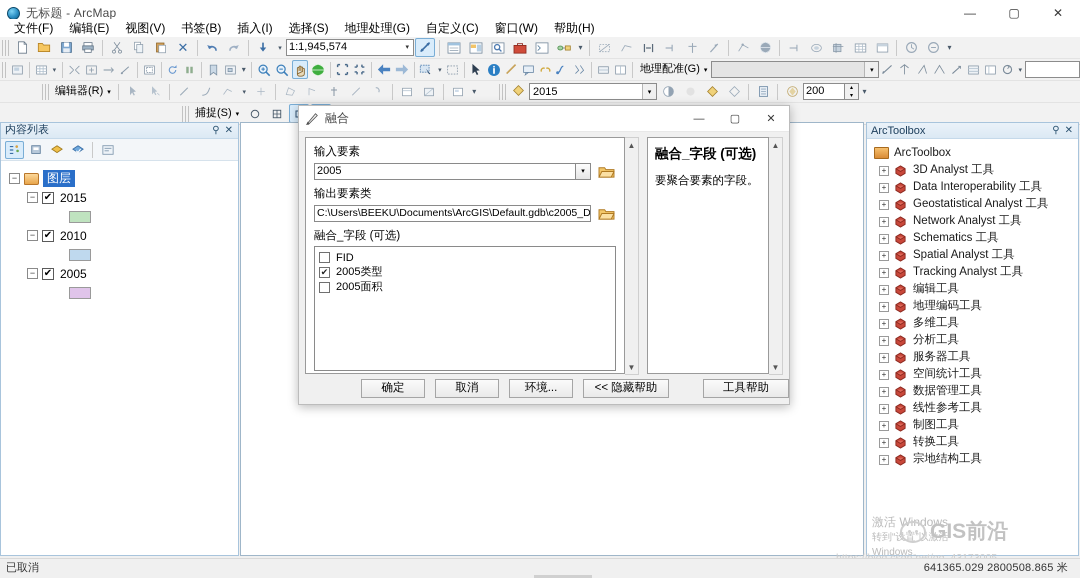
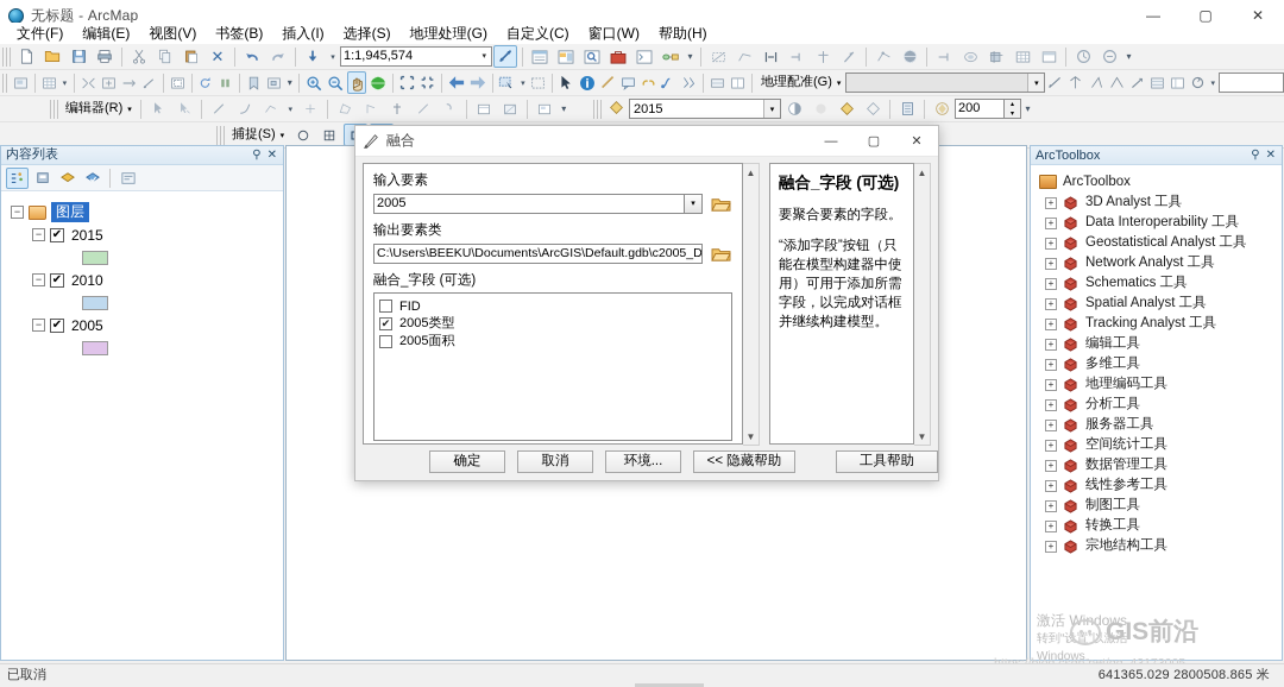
  无标题 - ArcMap
  —
  ▢
  ✕
  文件(F)
  编辑(E)
  视图(V)
  书签(B)
  插入(I)
  选择(S)
  地理处理(G)
  自定义(C)
  窗口(W)
  帮助(H)
  ✕
  1:1,945,574
  ▾
  ▾
  ▾
  地理配准(G)
  编辑器(R)
  ▾
  2015
  200
  ▾
  捕捉(S)
  内容列表
  ⚲
  ✕
  −
  图层
  −
  ✔
  2015
  −
  ✔
  2010
  −
  ✔
  2005
  ArcToolbox
  ⚲
  ✕
  ArcToolbox
  +
  3D Analyst 工具
  +
  Data Interoperability 工具
  +
  Geostatistical Analyst 工具
  +
  Network Analyst 工具
  +
  Schematics 工具
  +
  Spatial Analyst 工具
  +
  Tracking Analyst 工具
  +
  编辑工具
  +
- 地理编码工具
+ 多维工具
  +
- 多维工具
+ 地理编码工具
  +
  分析工具
  +
  服务器工具
  +
  空间统计工具
  +
  数据管理工具
  +
  线性参考工具
  +
  制图工具
  +
  转换工具
  +
  宗地结构工具
  融合
  —
  ▢
  ✕
  输入要素
  2005
  输出要素类
  C:\Users\BEEKU\Documents\ArcGIS\Default.gdb\c2005_D
  融合_字段 (可选)
  FID
  ✔
  2005类型
  2005面积
  ▲
  ▼
  融合_字段 (可选)
  要聚合要素的字段。
+ “添加字段”按钮（只能在模型构建器中使用）可用于添加所需字段，以完成对话框并继续构建模型。
  ▲
  ▼
  确定
  取消
  环境...
  << 隐藏帮助
  工具帮助
  转到“设激活 Windows。
  GIS前沿
  已取消
  641365.029 2800508.865 米
